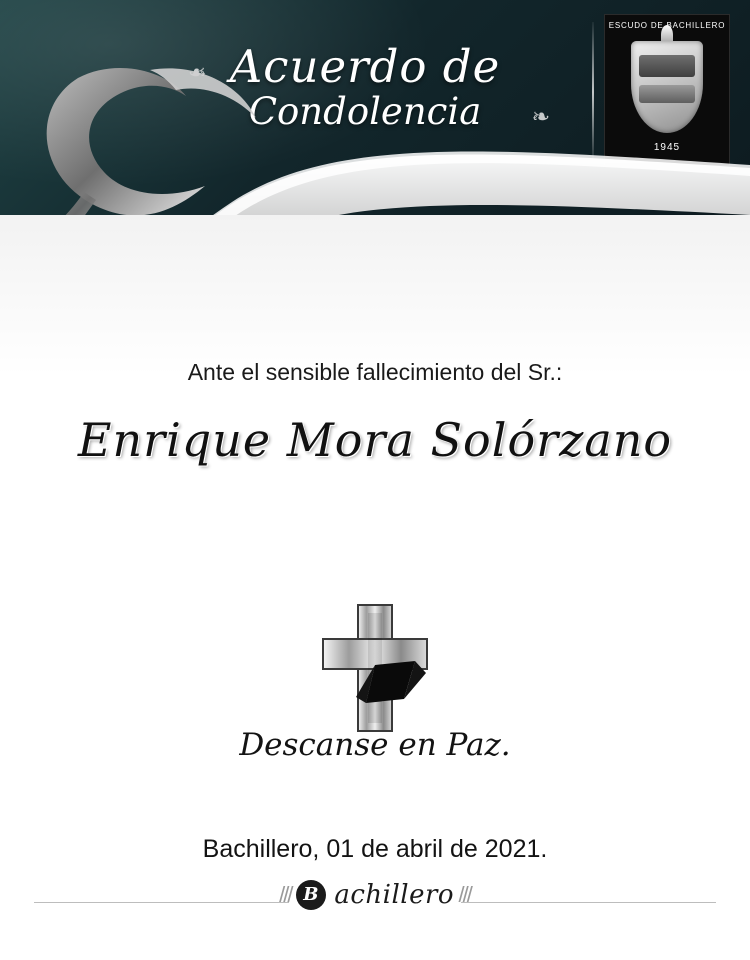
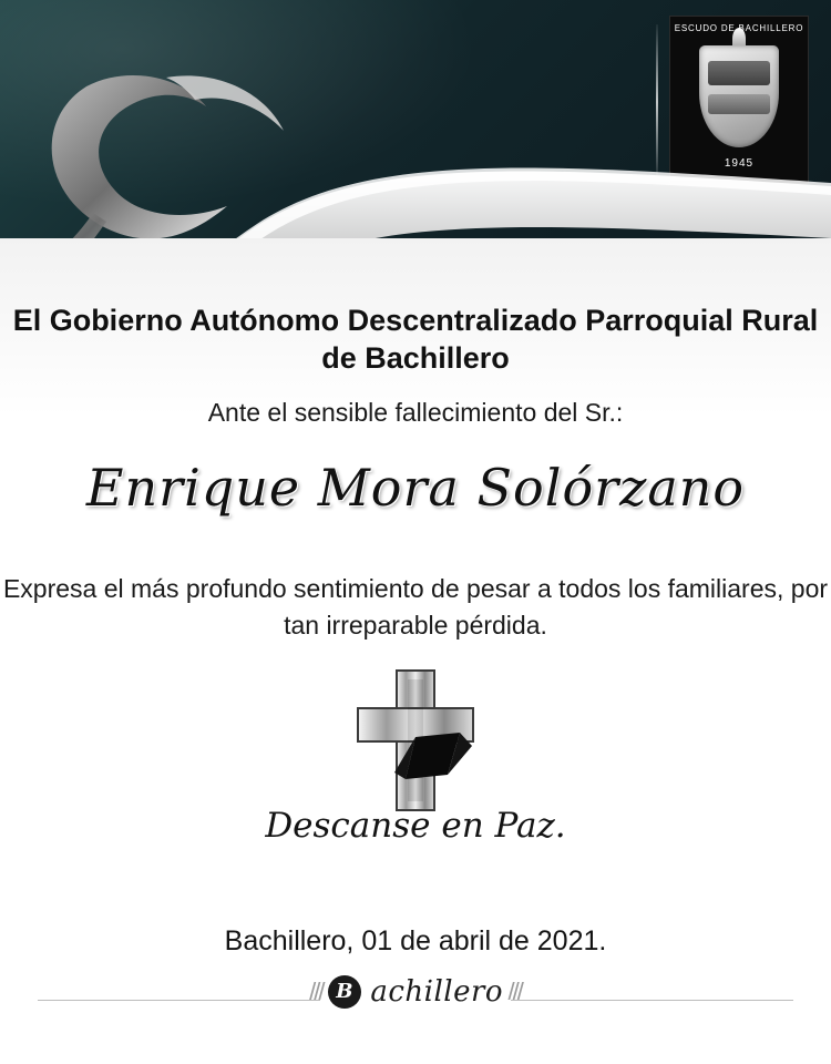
- Acuerdo de
- Condolencia
- ❧
  ESCUDO DEACHILLERO
  1945
+ El Gobierno Autónomo Descentralizado Parroquial Rural de Bachillero
  Ante el sensible fallecimiento del Sr.:
  Enrique Mora Solórzano
+ Expresa el más profundo sentimiento de pesar a todos los familiares, por tan irreparable pérdida.
  Descanse en Paz.
  Bachillero, 01 de abril de 2021.
  /// B achillero ///
